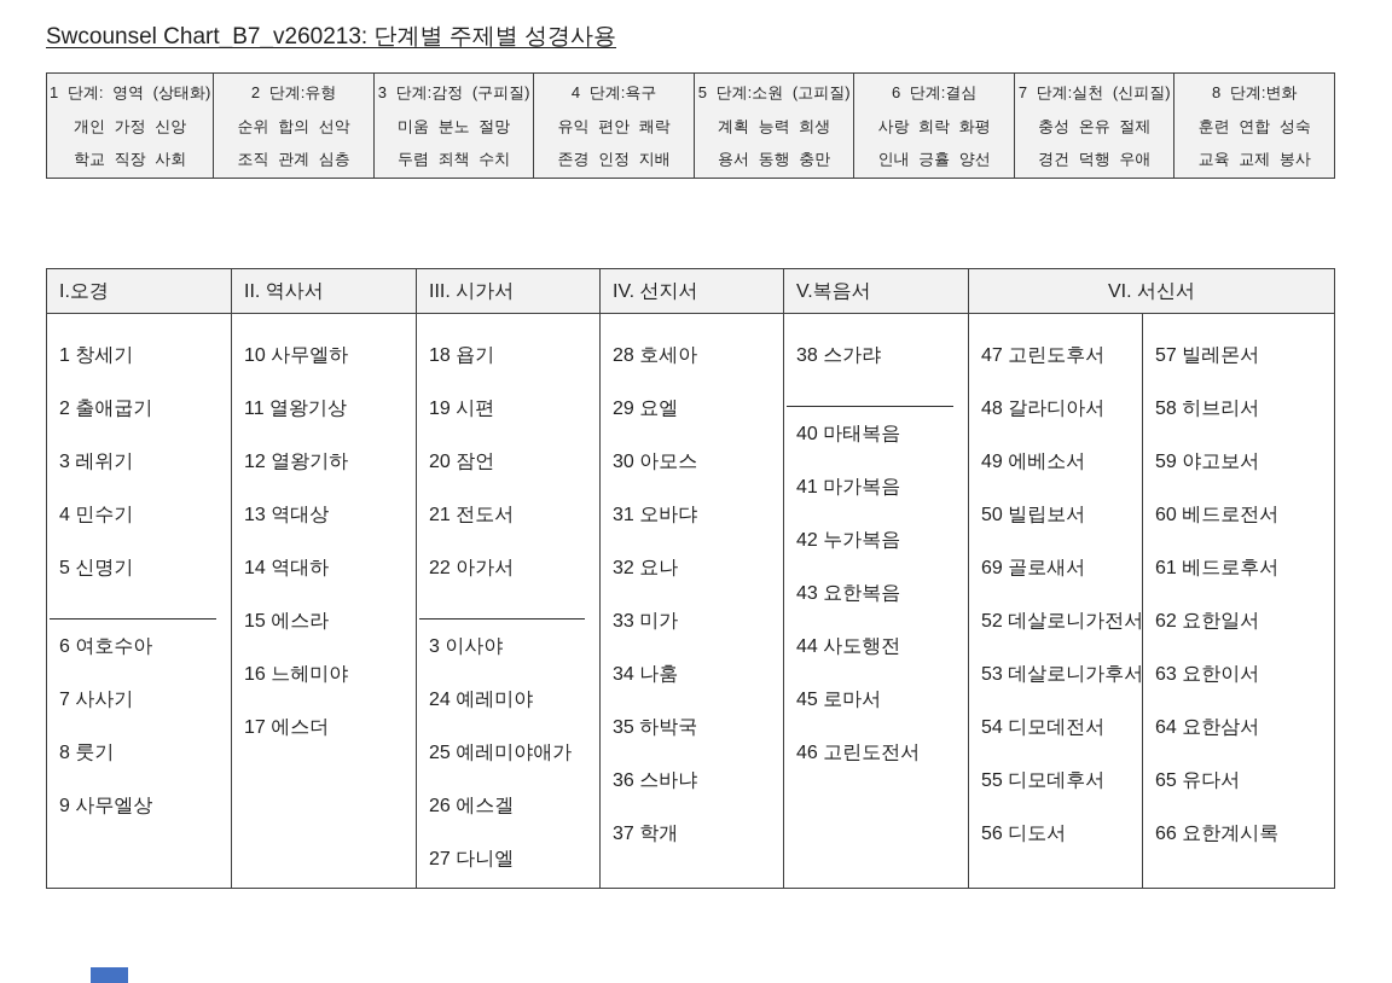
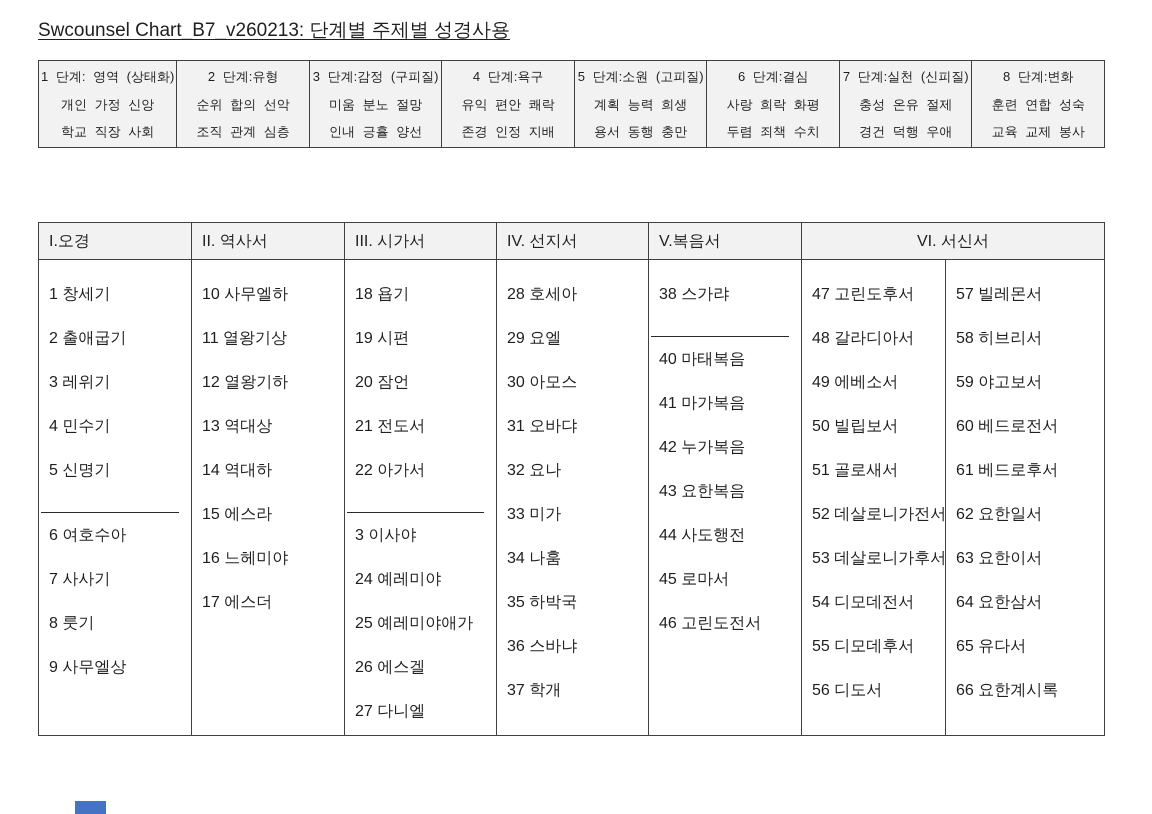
  Swcounsel Chart_B7_v260213: 단계별 주제별 성경사용
  1 단계: 영역 (상태화)
  개인 가정 신앙
  학교 직장 사회
  2 단계:유형
  순위 합의 선악
  조직 관계 심층
  3 단계:감정 (구피질)
  미움 분노 절망
- 두렴 죄책 수치
+ 인내 긍휼 양선
  4 단계:욕구
  유익 편안 쾌락
  존경 인정 지배
  5 단계:소원 (고피질)
  계획 능력 희생
  용서 동행 충만
  6 단계:결심
  사랑 희락 화평
- 인내 긍휼 양선
+ 두렴 죄책 수치
  7 단계:실천 (신피질)
  충성 온유 절제
  경건 덕행 우애
  8 단계:변화
  훈련 연합 성숙
  교육 교제 봉사
  I.오경
  II. 역사서
  III. 시가서
  IV. 선지서
  V.복음서
  VI. 서신서
  1 창세기
  2 출애굽기
  3 레위기
  4 민수기
  5 신명기
  6 여호수아
  7 사사기
  8 룻기
  9 사무엘상
  10 사무엘하
  11 열왕기상
  12 열왕기하
  13 역대상
  14 역대하
  15 에스라
  16 느헤미야
  17 에스더
  18 욥기
  19 시편
  20 잠언
  21 전도서
  22 아가서
  3 이사야
  24 예레미야
  25 예레미야애가
  26 에스겔
  27 다니엘
  28 호세아
  29 요엘
  30 아모스
  31 오바댜
  32 요나
  33 미가
  34 나훔
  35 하박국
  36 스바냐
  37 학개
  38 스가랴
  40 마태복음
  41 마가복음
  42 누가복음
  43 요한복음
  44 사도행전
  45 로마서
  46 고린도전서
  47 고린도후서
  48 갈라디아서
  49 에베소서
  50 빌립보서
- 69 골로새서
+ 51 골로새서
  52 데살로니가전서
  53 데살로니가후서
  54 디모데전서
  55 디모데후서
  56 디도서
  57 빌레몬서
  58 히브리서
  59 야고보서
  60 베드로전서
  61 베드로후서
  62 요한일서
  63 요한이서
  64 요한삼서
  65 유다서
  66 요한계시록
